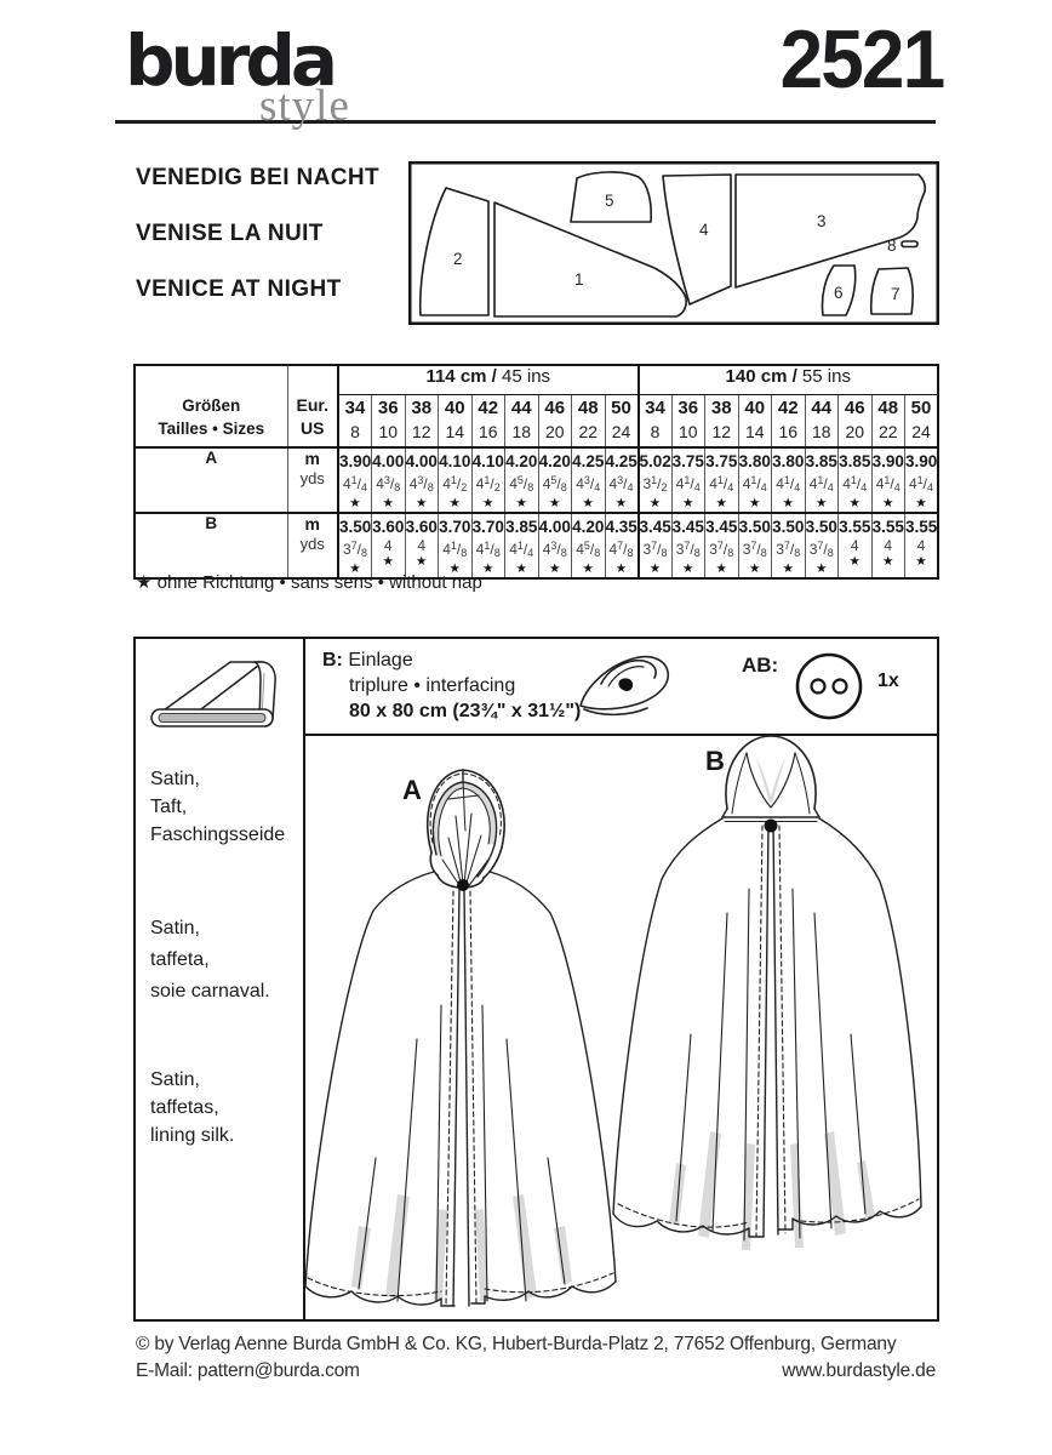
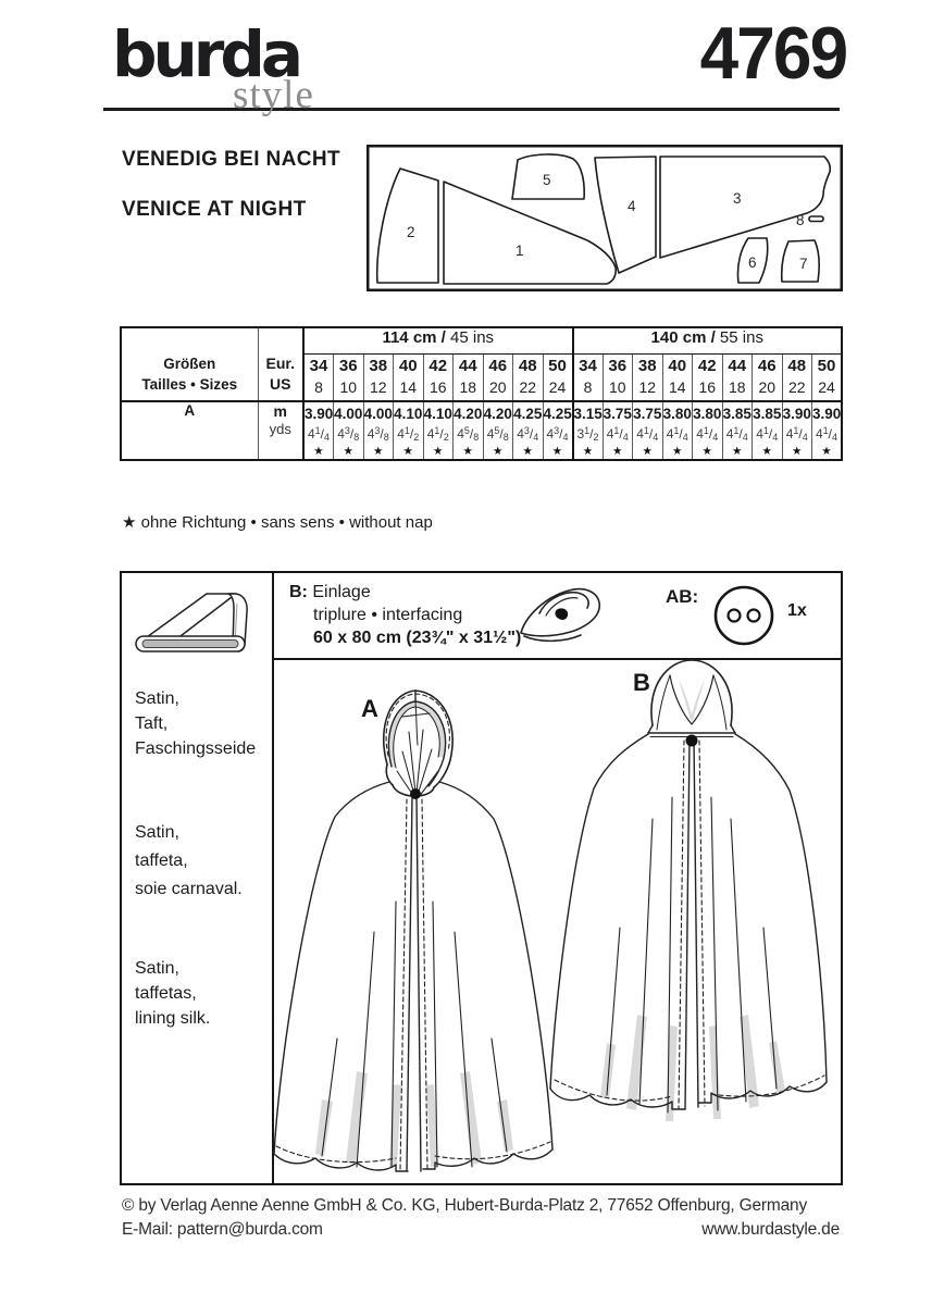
  burda
  style
- 2521
+ 4769
  VENEDIG BEI NACHT
- VENISE LA NUIT
  VENICE AT NIGHT
  2
  1
  5
  4
  3
  6
  7
  8
  		114 cm / 45 ins	140 cm / 55 ins
  GrößenTailles • Sizes	Eur.US	348	3610	3812	4014	4216	4418	4620	4822	5024	348	3610	3812	4014	4216	4418	4620	4822	5024
- A	myds	3.9041/4★	4.0043/8★	4.0043/8★	4.1041/2★	4.1041/2★	4.2045/8★	4.2045/8★	4.2543/4★	4.2543/4★	5.0231/2★	3.7541/4★	3.7541/4★	3.8041/4★	3.8041/4★	3.8541/4★	3.8541/4★	3.9041/4★	3.9041/4★
+ A	myds	3.9041/4★	4.0043/8★	4.0043/8★	4.1041/2★	4.1041/2★	4.2045/8★	4.2045/8★	4.2543/4★	4.2543/4★	3.1531/2★	3.7541/4★	3.7541/4★	3.8041/4★	3.8041/4★	3.8541/4★	3.8541/4★	3.9041/4★	3.9041/4★
- B	myds	3.5037/8★	3.604★	3.604★	3.7041/8★	3.7041/8★	3.8541/4★	4.0043/8★	4.2045/8★	4.3547/8★	3.4537/8★	3.4537/8★	3.4537/8★	3.5037/8★	3.5037/8★	3.5037/8★	3.554★	3.554★	3.554★
  ★ ohne Richtung • sans sens • without nap
  Satin,
  Taft,
  Faschingsseide
  Satin,
  taffeta,
  soie carnaval.
  Satin,
  taffetas,
  lining silk.
  B: Einlage
  triplure • interfacing
- 80 x 80 cm (23¾" x 31½")
+ 60 x 80 cm (23¾" x 31½")
  AB:
  1x
  A
  B
- © by Verlag Aenne Burda GmbH & Co. KG, Hubert-Burda-Platz 2, 77652 Offenburg, Germany
+ © by Verlag Aenne Aenne GmbH & Co. KG, Hubert-Burda-Platz 2, 77652 Offenburg, Germany
  E-Mail: pattern@burda.com
  www.burdastyle.de
